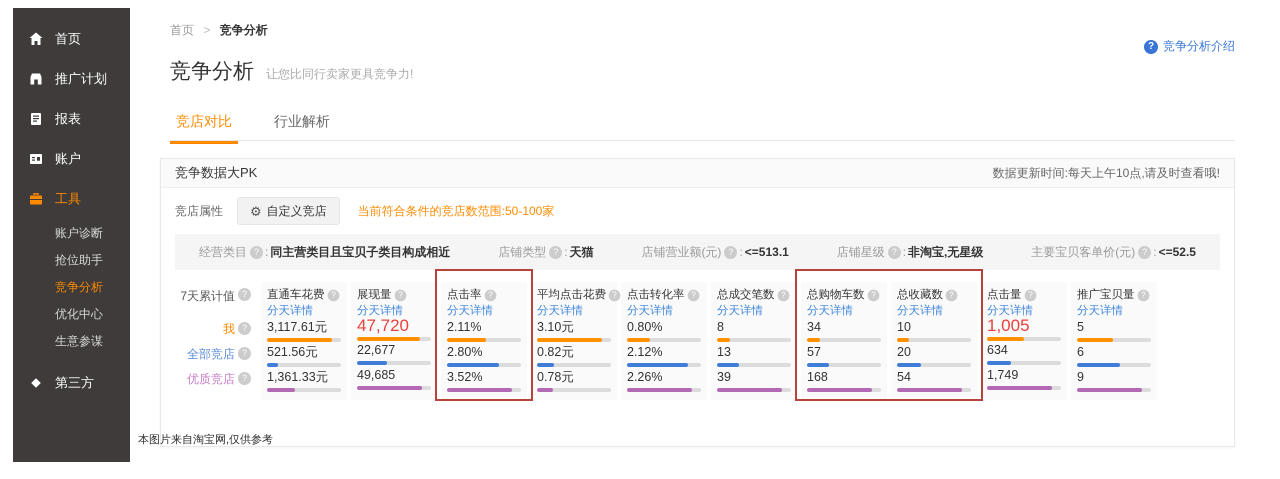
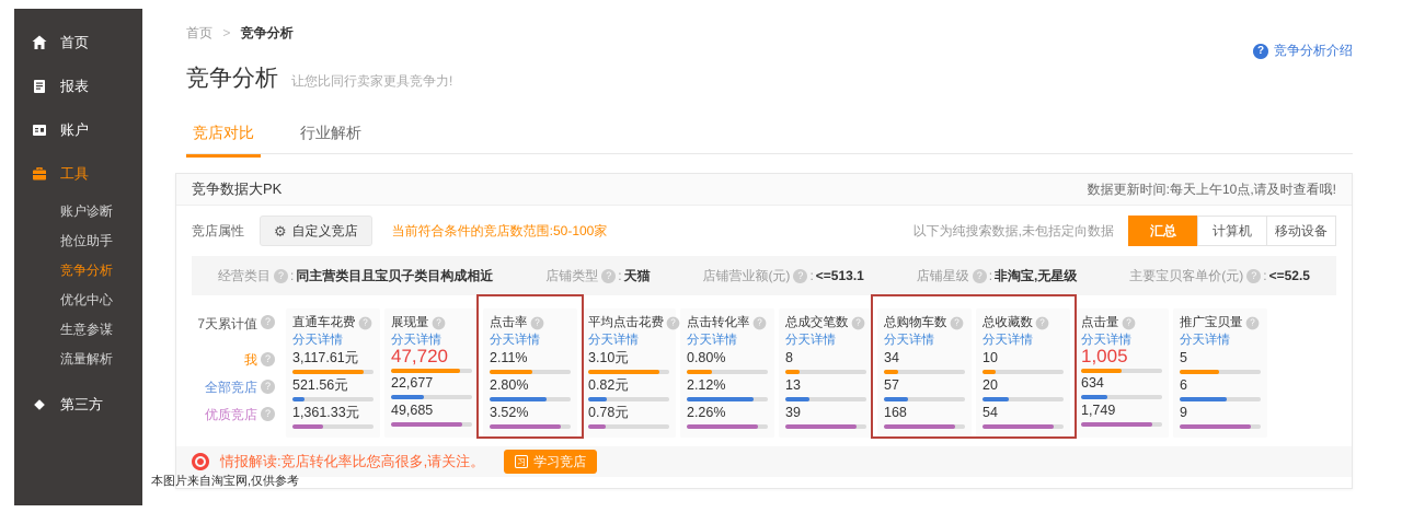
  首页
- 推广计划
  报表
  账户
  工具
  账户诊断
  抢位助手
  竞争分析
  优化中心
  生意参谋
+ 流量解析
  第三方
  首页 > 竞争分析
  ?
  竞争分析介绍
  竞争分析
  让您比同行卖家更具竞争力!
  竞店对比 行业解析
  竞争数据大PK
  数据更新时间:每天上午10点,请及时查看哦!
  竞店属性
  ⚙
  自定义竞店
  当前符合条件的竞店数范围:50-100家
+ 以下为纯搜索数据,未包括定向数据
+ 汇总
+ 计算机
+ 移动设备
  经营类目
  ?
  :
  同主营类目且宝贝子类目构成相近
  店铺类型
  ?
  :
  天猫
  店铺营业额(元)
  ?
  :
  <=513.1
  店铺星级
  ?
  :
  非淘宝,无星级
  主要宝贝客单价(元)
  ?
  :
  <=52.5
  7天累计值
  ?
  我
  ?
  全部竞店
  ?
  优质竞店
  ?
  直通车花费
  ?
  分天详情
  3,117.61元
  521.56元
  1,361.33元
  展现量
  ?
  分天详情
  47,720
  22,677
  49,685
  点击率
  ?
  分天详情
  2.11%
  2.80%
  3.52%
  平均点击花费
  ?
  分天详情
  3.10元
  0.82元
  0.78元
  点击转化率
  ?
  分天详情
  0.80%
  2.12%
  2.26%
  总成交笔数
  ?
  分天详情
  8
  13
  39
  总购物车数
  ?
  分天详情
  34
  57
  168
  总收藏数
  ?
  分天详情
  10
  20
  54
  点击量
  ?
  分天详情
  1,005
  634
  1,749
  推广宝贝量
  ?
  分天详情
  5
  6
  9
+ 情报解读:竞店转化率比您高很多,请关注。
+ 习
+ 学习竞店
  本图片来自淘宝网,仅供参考
